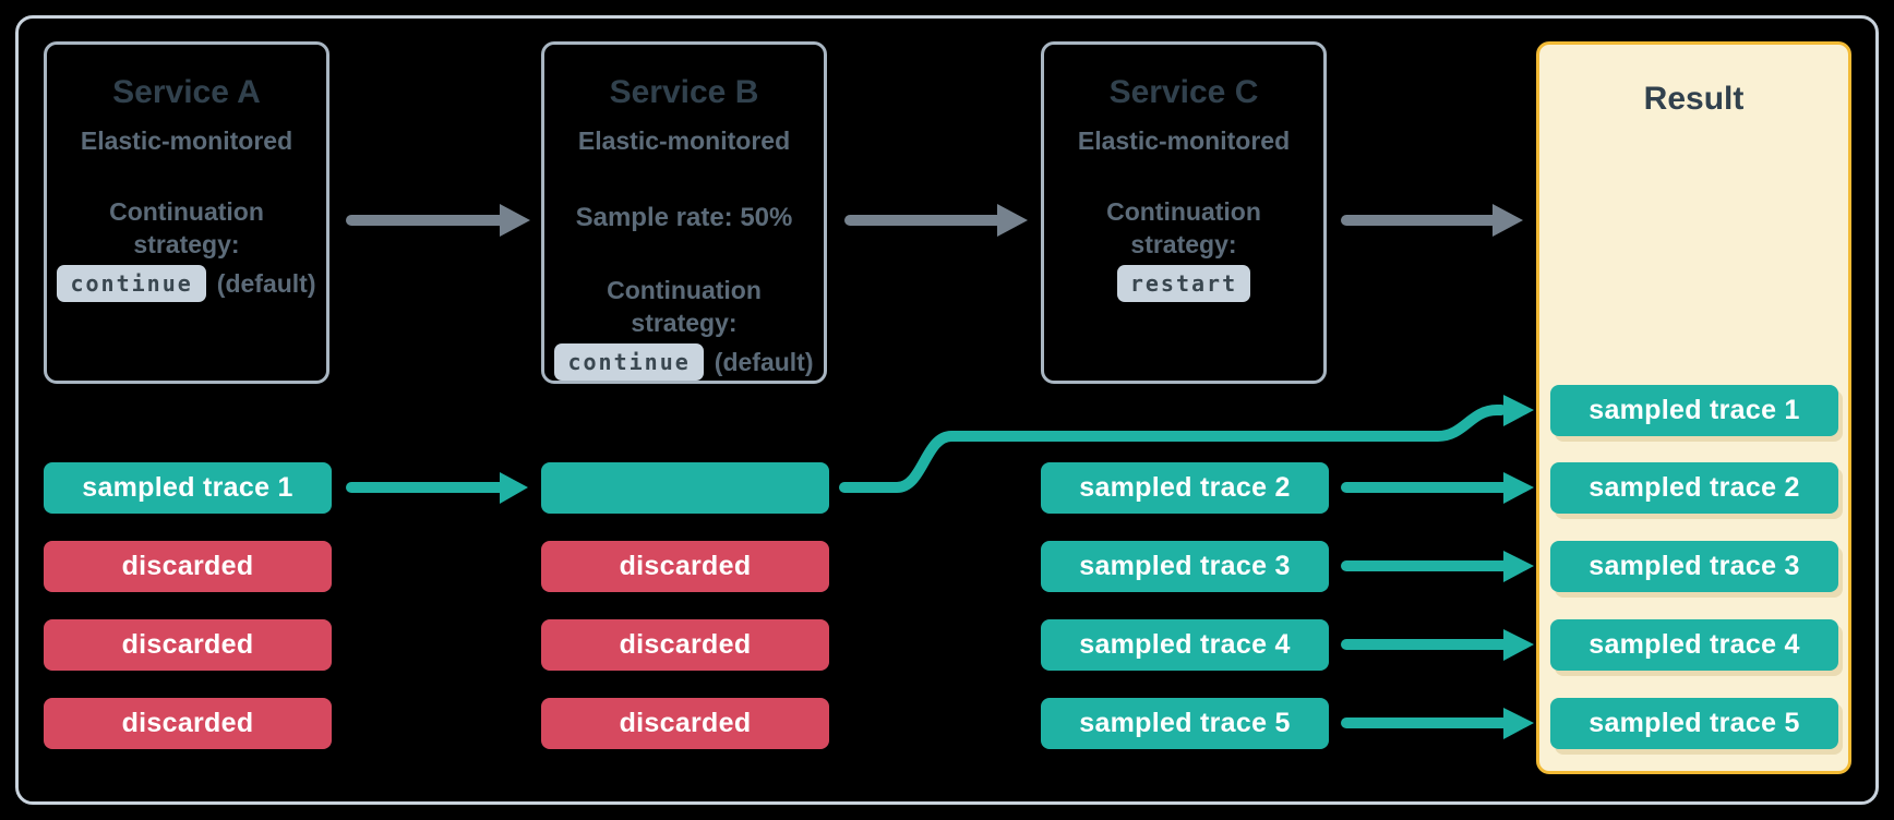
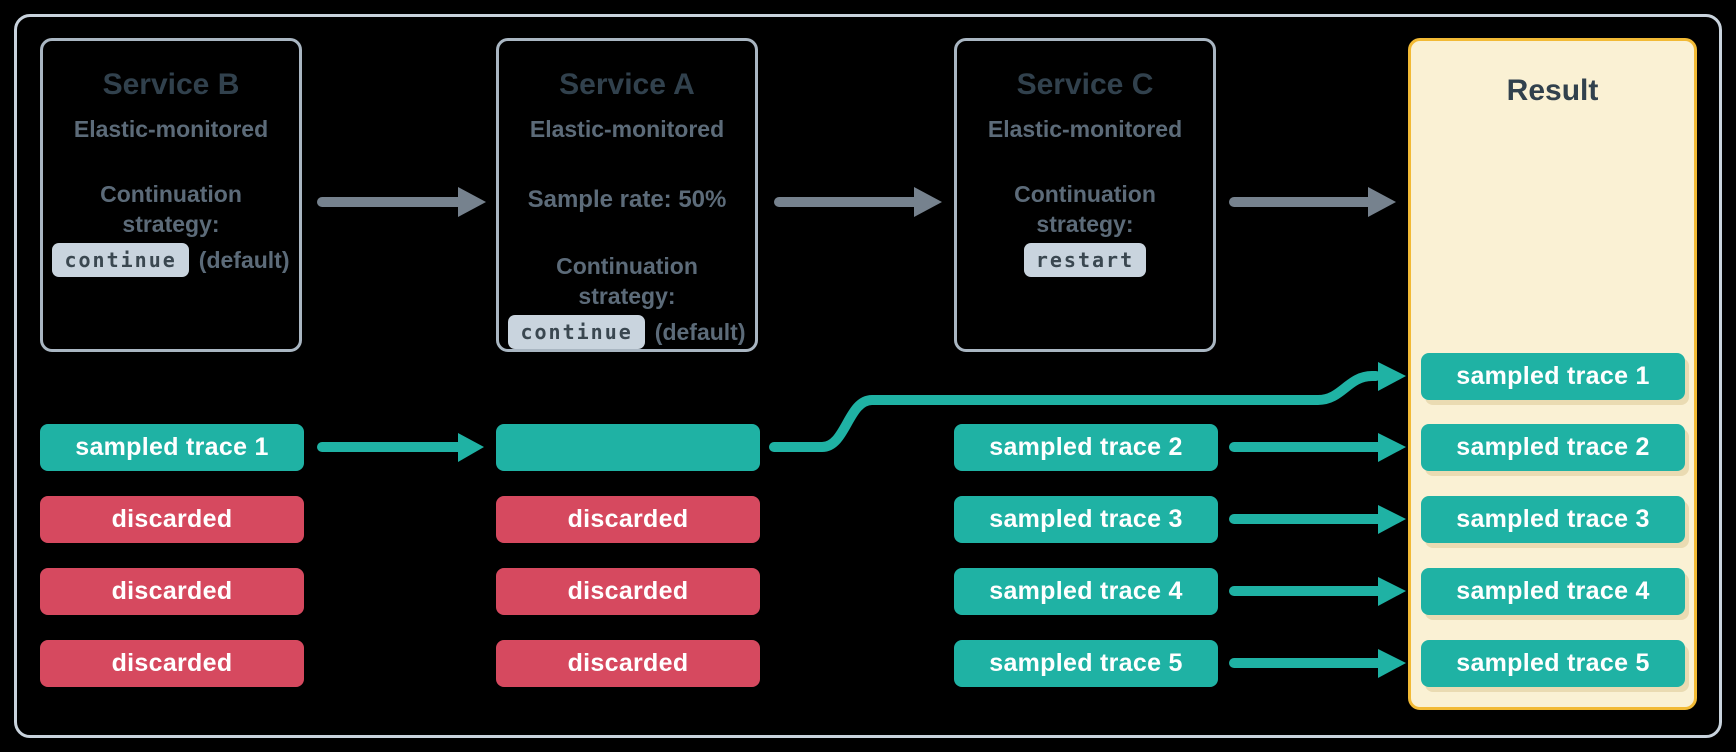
- Service A
+ Service B
  Elastic-monitored
  Continuation
  strategy:
  continue
  (default)
- Service B
+ Service A
  Elastic-monitored
  Sample rate: 50%
  Continuation
  strategy:
  continue
  (default)
  Service C
  Elastic-monitored
  Continuation
  strategy:
  restart
  Result
  sampled trace 1
  discarded
  discarded
  discarded
  discarded
  discarded
  discarded
  sampled trace 2
  sampled trace 3
  sampled trace 4
  sampled trace 5
  sampled trace 1
  sampled trace 2
  sampled trace 3
  sampled trace 4
  sampled trace 5
